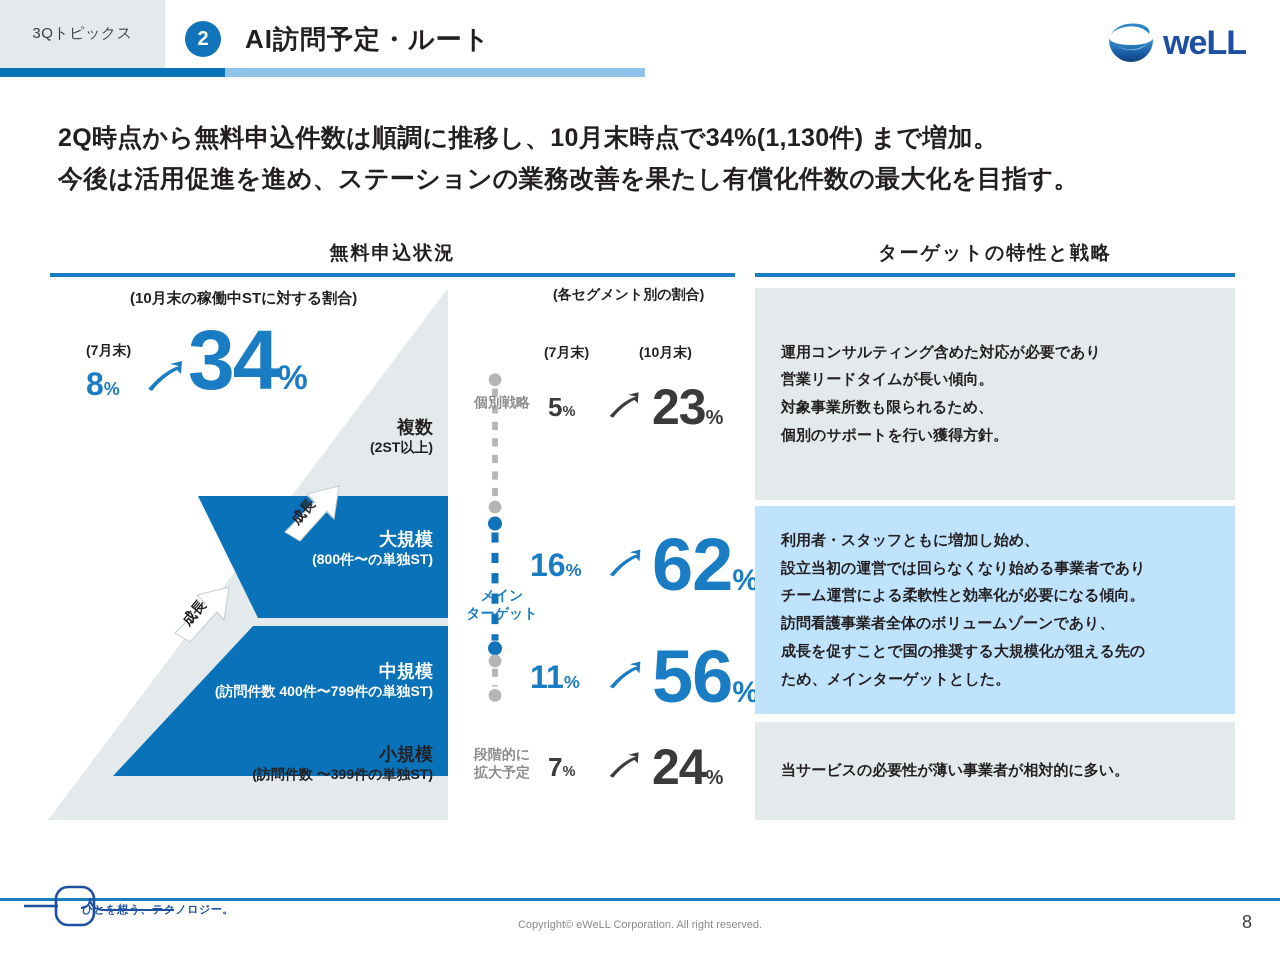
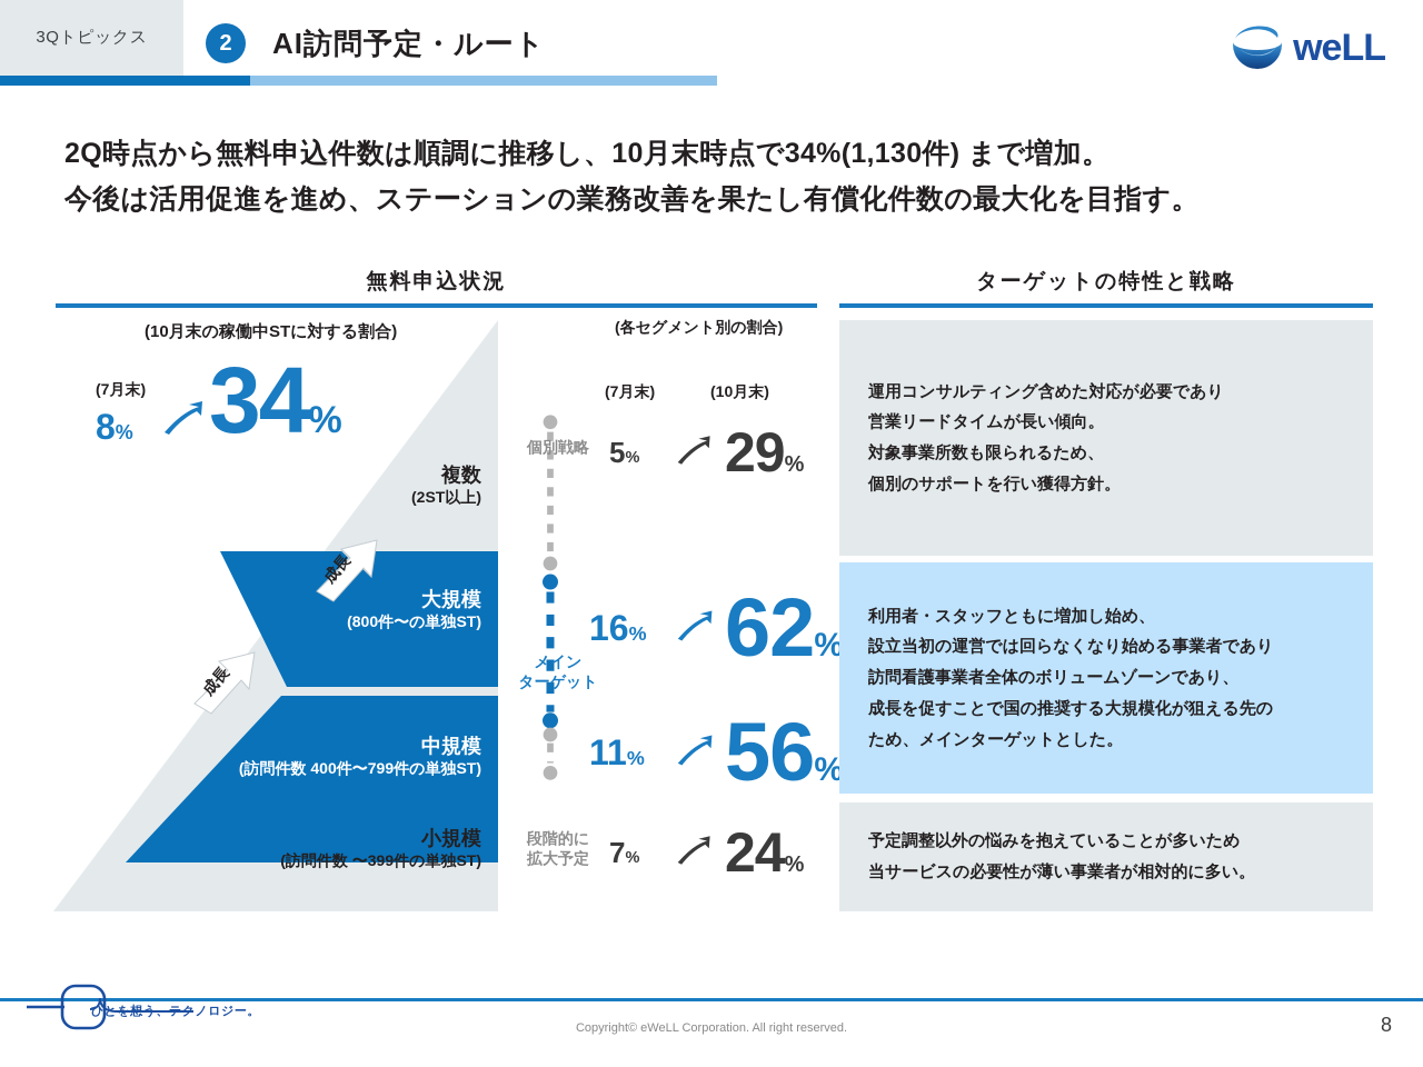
  3Qトピックス
  2
  AI訪問予定・ルート
  weLL
  2Q時点から無料申込件数は順調に推移し、10月末時点で34%(1,130件) まで増加。
  今後は活用促進を進め、ステーションの業務改善を果たし有償化件数の最大化を目指す。
  無料申込状況
  ターゲットの特性と戦略
  複数
  (2ST以上)
  大規模
  (800件〜の単独ST)
  中規模
  (訪問件数 400件〜799件の単独ST)
  小規模
  (訪問件数 〜399件の単独ST)
  (10月末の稼働中STに対する割合)
  (7月末)
  8%
  34%
  (各セグメント別の割合)
  個別戦略
  メイン
  ターゲット
  段階的に
  拡大予定
  (7月末)
  (10月末)
  5%
- 23%
+ 29%
  16%
  62%
  11%
  56%
  7%
  24%
  運用コンサルティング含めた対応が必要であり
  営業リードタイムが長い傾向。
  対象事業所数も限られるため、
  個別のサポートを行い獲得方針。
  利用者・スタッフともに増加し始め、
  設立当初の運営では回らなくなり始める事業者であり
- チーム運営による柔軟性と効率化が必要になる傾向。
  訪問看護事業者全体のボリュームゾーンであり、
  成長を促すことで国の推奨する大規模化が狙える先の
  ため、メインターゲットとした。
+ 予定調整以外の悩みを抱えていることが多いため
  当サービスの必要性が薄い事業者が相対的に多い。
  ひとを想う、テクノロジー。
  Copyright© eWeLL Corporation. All right reserved.
  8
